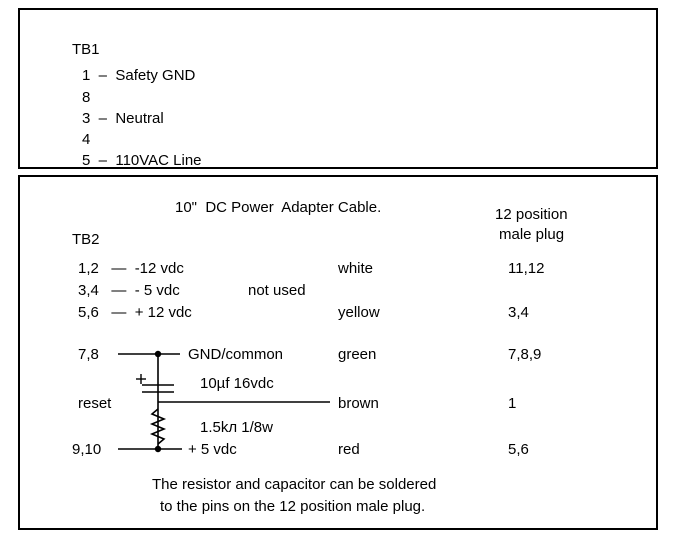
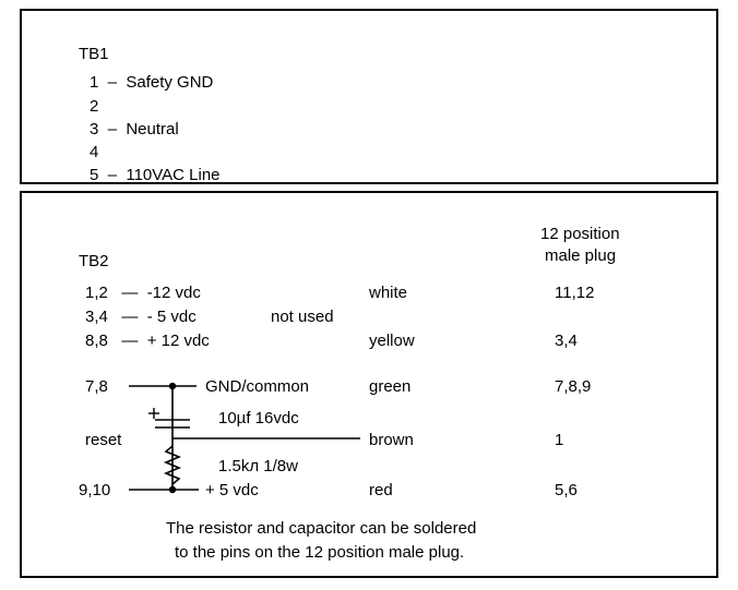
  TB1
  1 – Safety GND
- 8
+ 2
  3 – Neutral
  4
  5 – 110VAC Line
- 10" DC Power Adapter Cable.
  12 position
  male plug
  TB2
  1,2 — -12 vdc
  white
  11,12
  3,4 — - 5 vdc
  not used
- 5,6 — + 12 vdc
+ 8,8 — + 12 vdc
  yellow
  3,4
  7,8
  GND/common
  green
  7,8,9
  10µf 16vdc
  reset
  brown
  1
  1.5kл 1/8w
  9,10
  + 5 vdc
  red
  5,6
  The resistor and capacitor can be soldered
  to the pins on the 12 position male plug.
